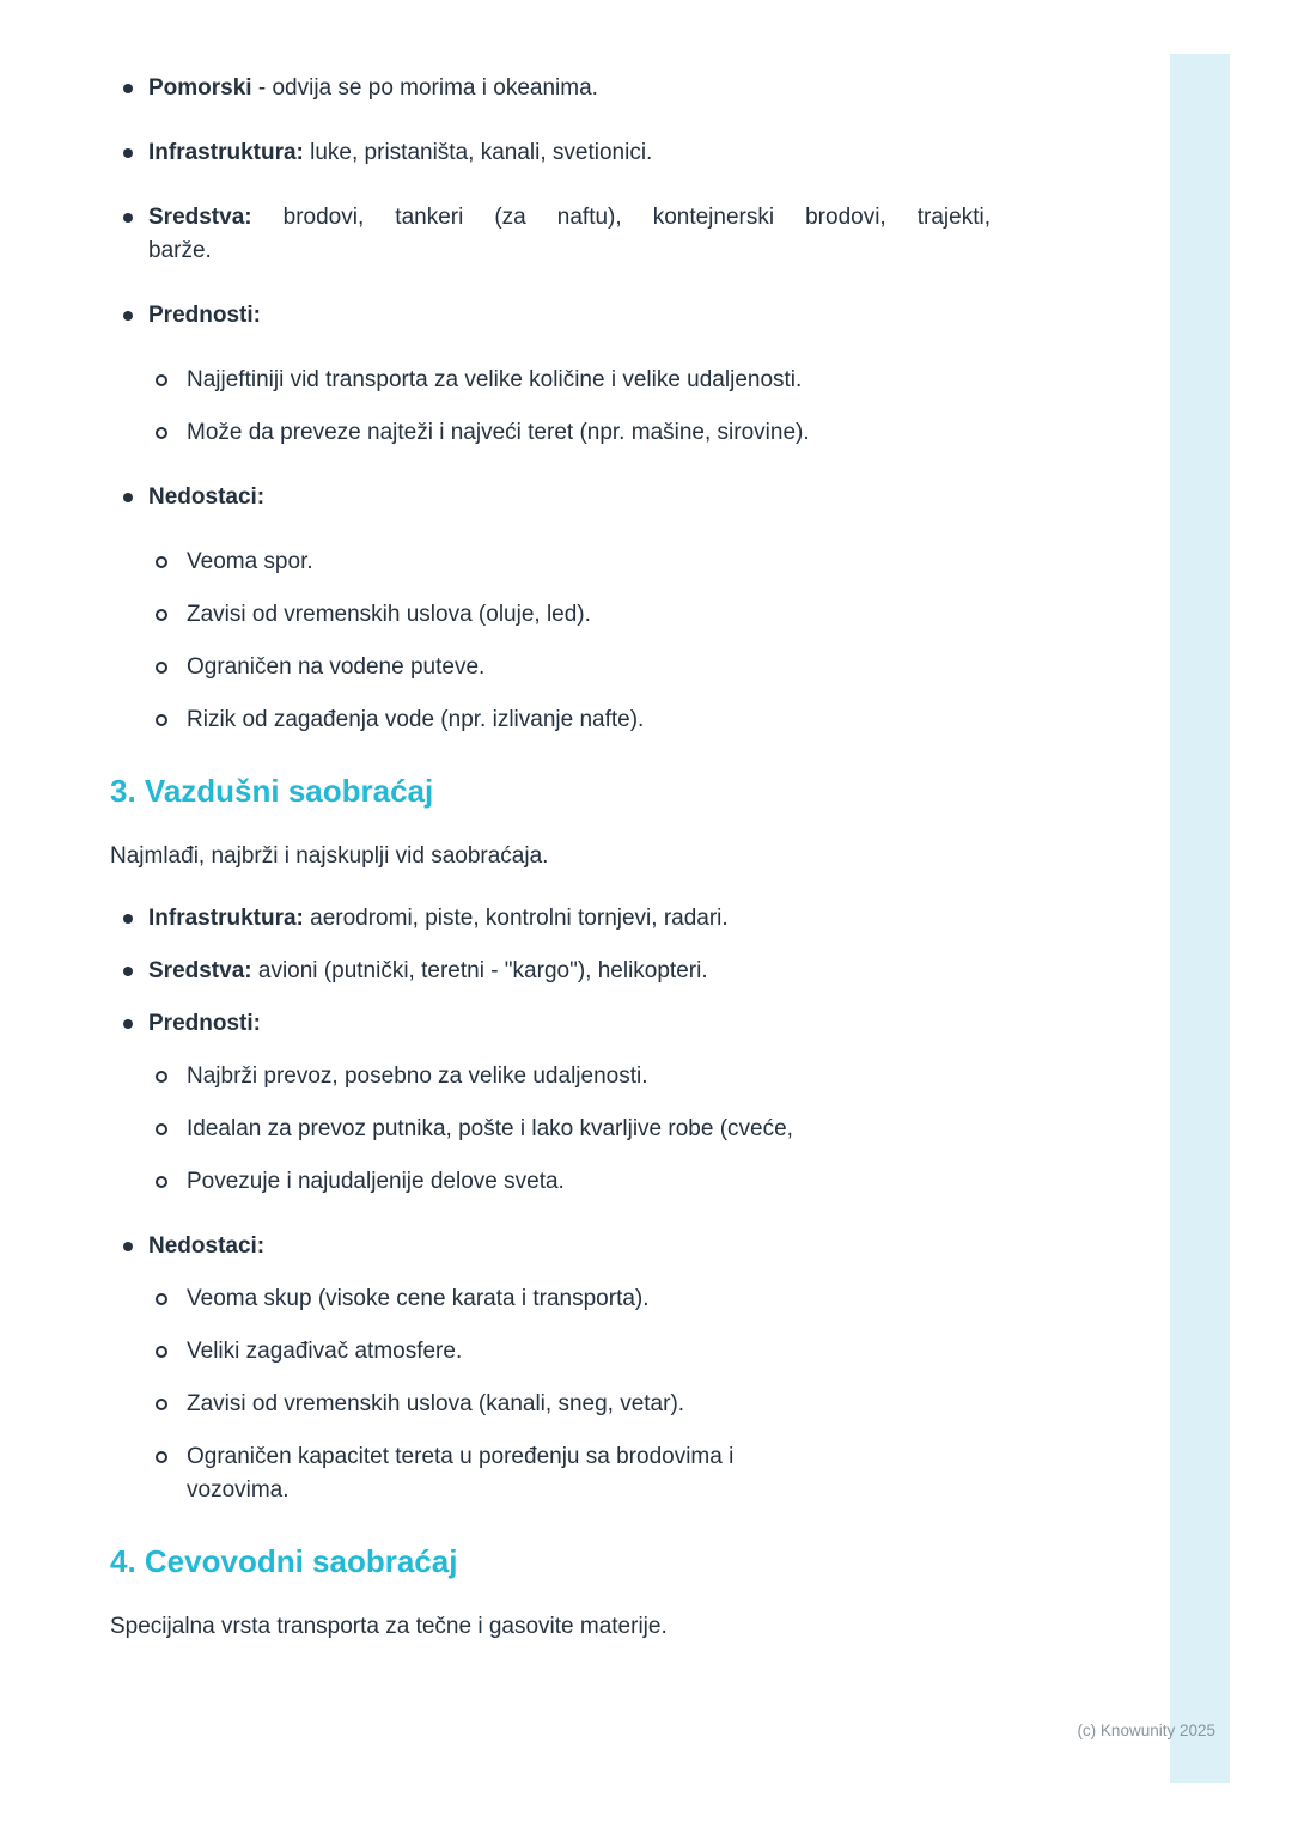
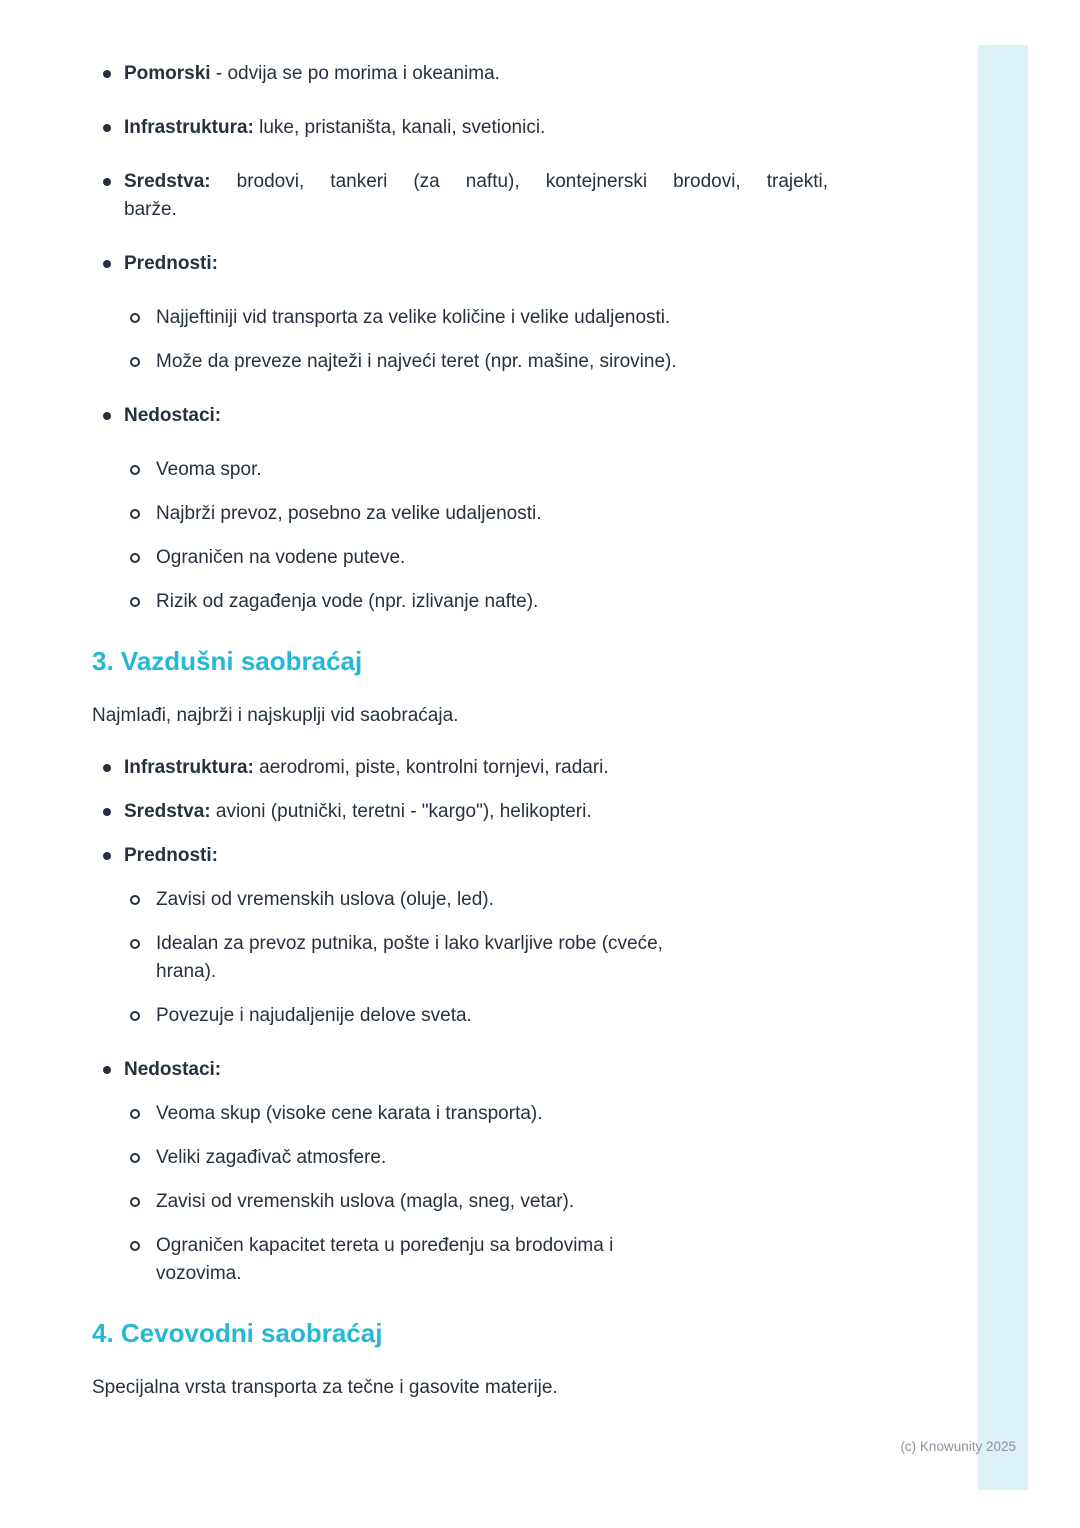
  Pomorski - odvija se po morima i okeanima.
  Infrastruktura: luke, pristaništa, kanali, svetionici.
  Sredstva: brodovi, tankeri (za naftu), kontejnerski brodovi, trajekti,
  barže.
  Prednosti:
  Najjeftiniji vid transporta za velike količine i velike udaljenosti.
  Može da preveze najteži i najveći teret (npr. mašine, sirovine).
  Nedostaci:
  Veoma spor.
- Zavisi od vremenskih uslova (oluje, led).
+ Najbrži prevoz, posebno za velike udaljenosti.
  Ograničen na vodene puteve.
  Rizik od zagađenja vode (npr. izlivanje nafte).
  3. Vazdušni saobraćaj
  Najmlađi, najbrži i najskuplji vid saobraćaja.
  Infrastruktura: aerodromi, piste, kontrolni tornjevi, radari.
  Sredstva: avioni (putnički, teretni - "kargo"), helikopteri.
  Prednosti:
- Najbrži prevoz, posebno za velike udaljenosti.
+ Zavisi od vremenskih uslova (oluje, led).
  Idealan za prevoz putnika, pošte i lako kvarljive robe (cveće,
+ hrana).
  Povezuje i najudaljenije delove sveta.
  Nedostaci:
  Veoma skup (visoke cene karata i transporta).
  Veliki zagađivač atmosfere.
- Zavisi od vremenskih uslova (kanali, sneg, vetar).
+ Zavisi od vremenskih uslova (magla, sneg, vetar).
  Ograničen kapacitet tereta u poređenju sa brodovima i
  vozovima.
  4. Cevovodni saobraćaj
  Specijalna vrsta transporta za tečne i gasovite materije.
  (c) Knowunity 2025
